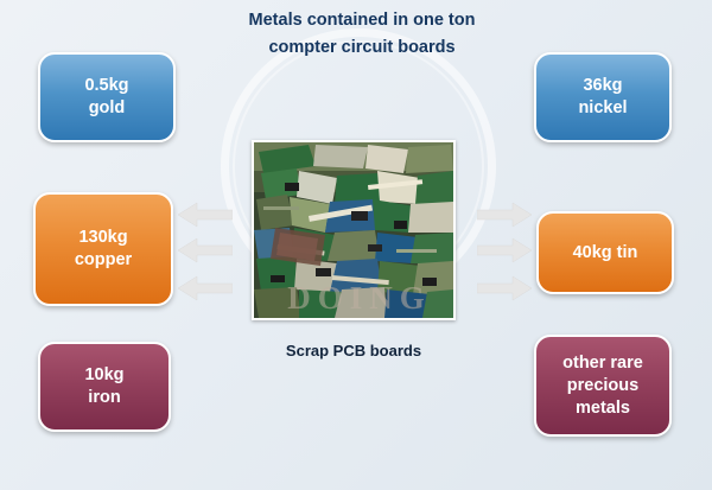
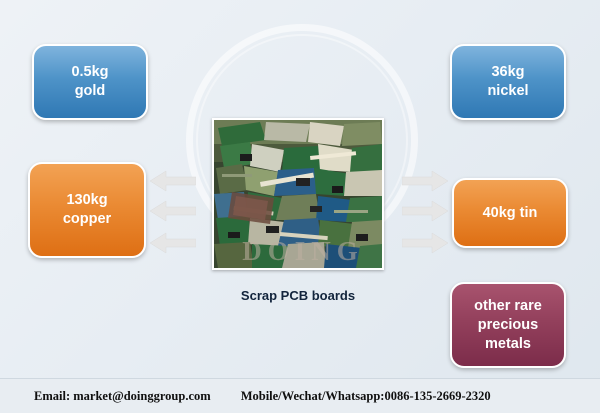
- Metals contained in one ton
- compter circuit boards
  0.5kg
  gold
  130kg
  copper
- 10kg
- iron
  36kg
  nickel
  40kg tin
  other rare
  precious
  metals
  DOING
  Scrap PCB boards
+ Email: market@doinggroup.com
+ Mobile/Wechat/Whatsapp:0086-135-2669-2320
